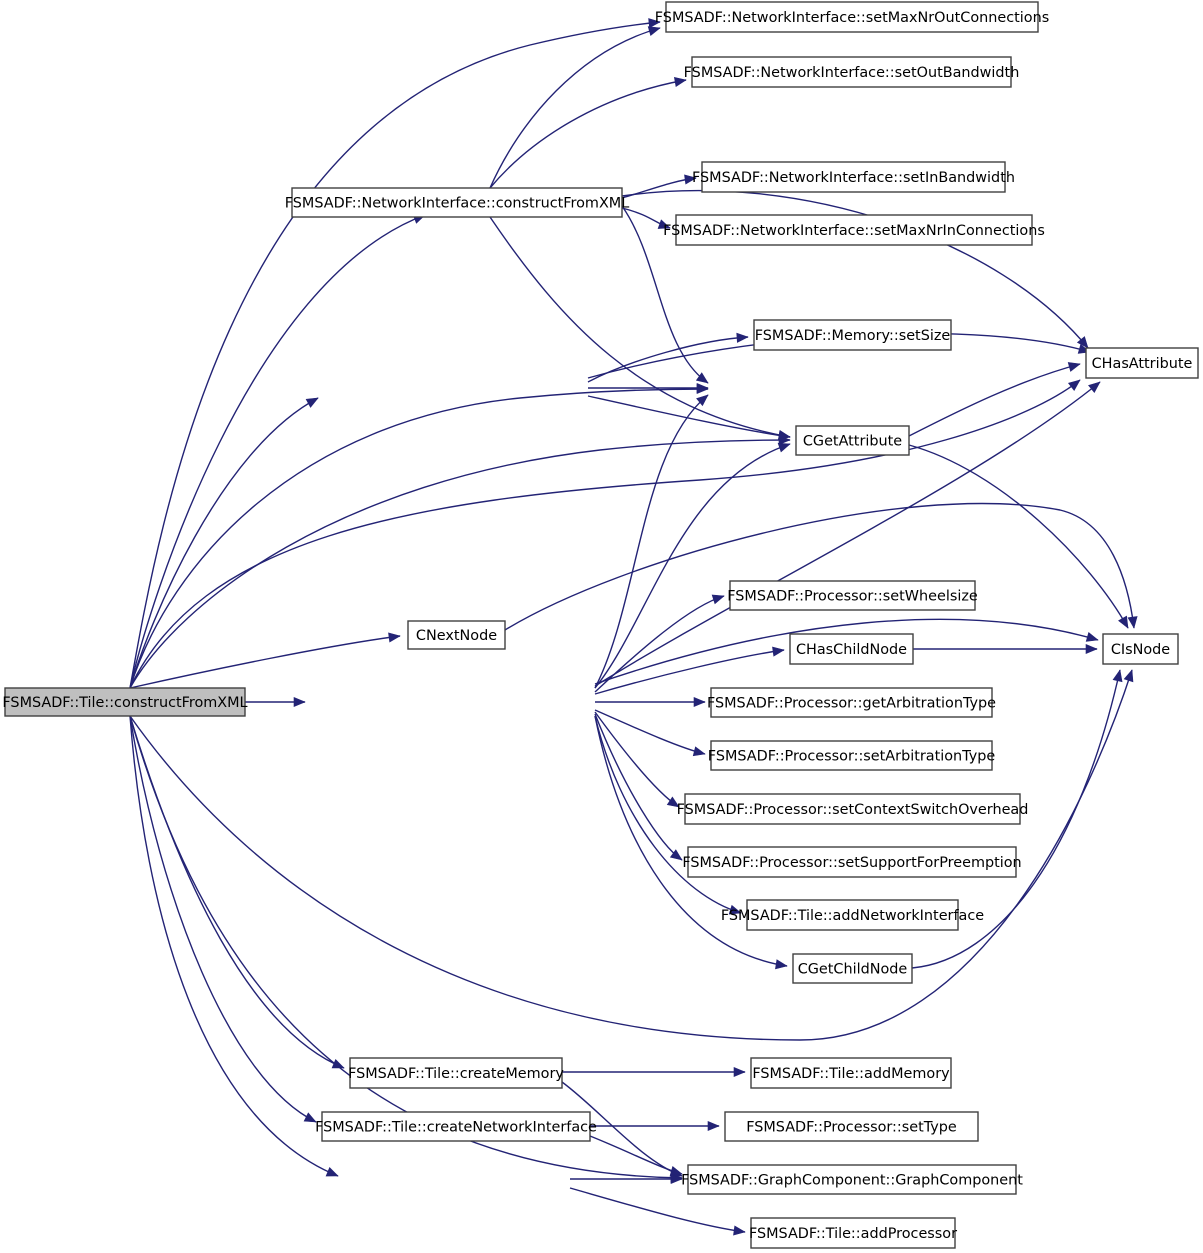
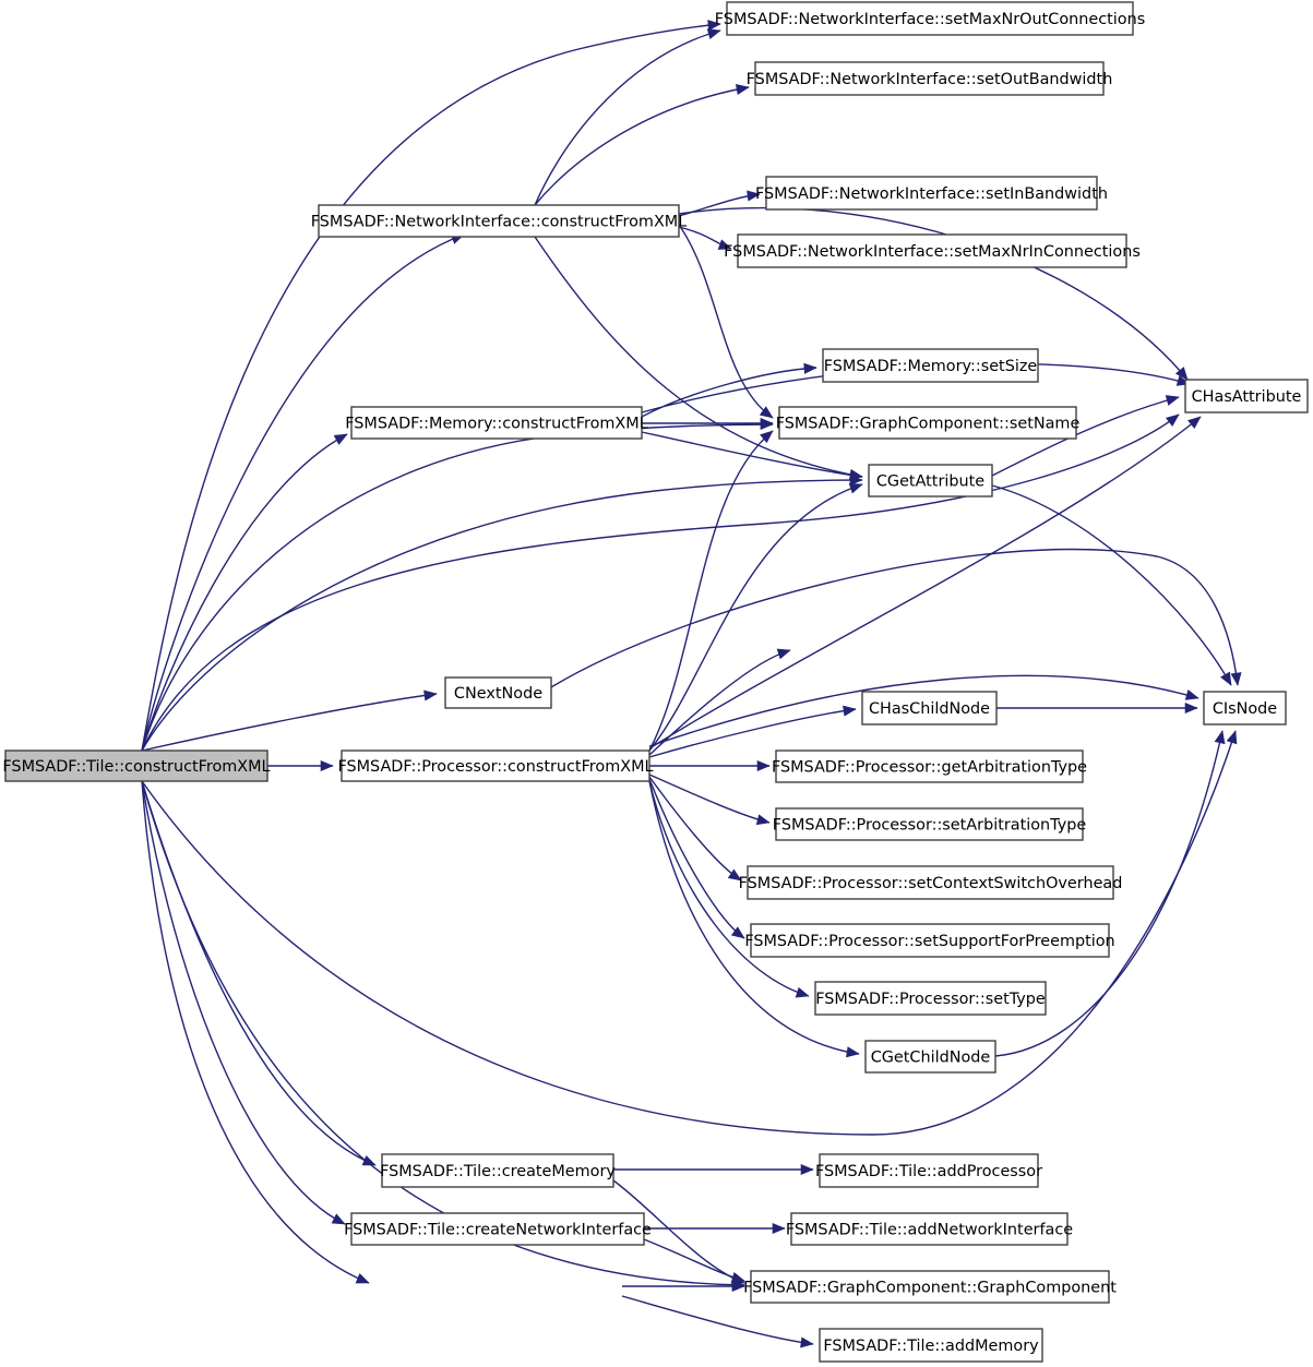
  FSMSADF::Tile::constructFromXML
  FSMSADF::NetworkInterface::constructFromXML
+ FSMSADF::Memory::constructFromXML
+ FSMSADF::Processor::constructFromXML
  CNextNode
  FSMSADF::NetworkInterface::setMaxNrOutConnections
  FSMSADF::NetworkInterface::setOutBandwidth
  FSMSADF::NetworkInterface::setInBandwidth
  FSMSADF::NetworkInterface::setMaxNrInConnections
  CHasAttribute
  FSMSADF::Memory::setSize
+ FSMSADF::GraphComponent::setName
  CGetAttribute
  CIsNode
- FSMSADF::Processor::setWheelsize
  CHasChildNode
  FSMSADF::Processor::getArbitrationType
  FSMSADF::Processor::setArbitrationType
  FSMSADF::Processor::setContextSwitchOverhead
  FSMSADF::Processor::setSupportForPreemption
- FSMSADF::Tile::addNetworkInterface
+ FSMSADF::Processor::setType
  CGetChildNode
  FSMSADF::Tile::createMemory
  FSMSADF::Tile::createNetworkInterface
- FSMSADF::Tile::addMemory
+ FSMSADF::Tile::addProcessor
- FSMSADF::Processor::setType
+ FSMSADF::Tile::addNetworkInterface
  FSMSADF::GraphComponent::GraphComponent
- FSMSADF::Tile::addProcessor
+ FSMSADF::Tile::addMemory
